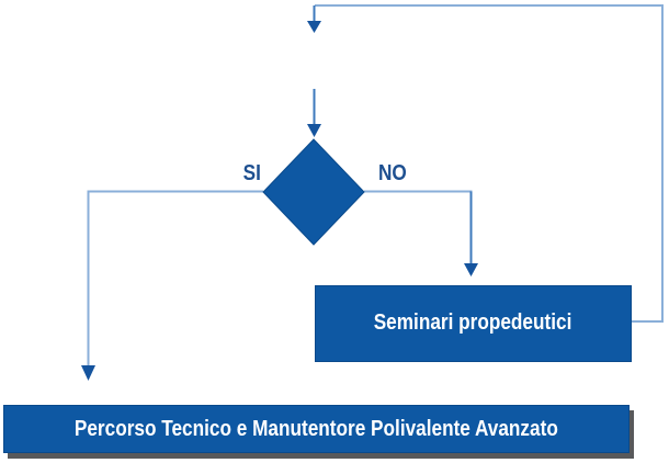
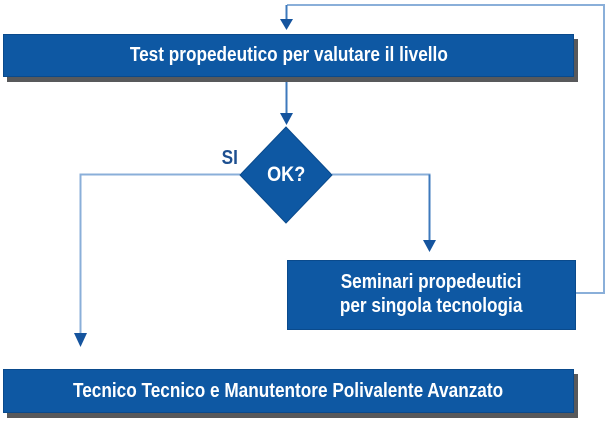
+ Test propedeutico per valutare il livello
+ OK?
  SI
- NO
  Seminari propedeutici
+ per singola tecnologia
- Percorso Tecnico e Manutentore Polivalente Avanzato
+ Tecnico Tecnico e Manutentore Polivalente Avanzato
